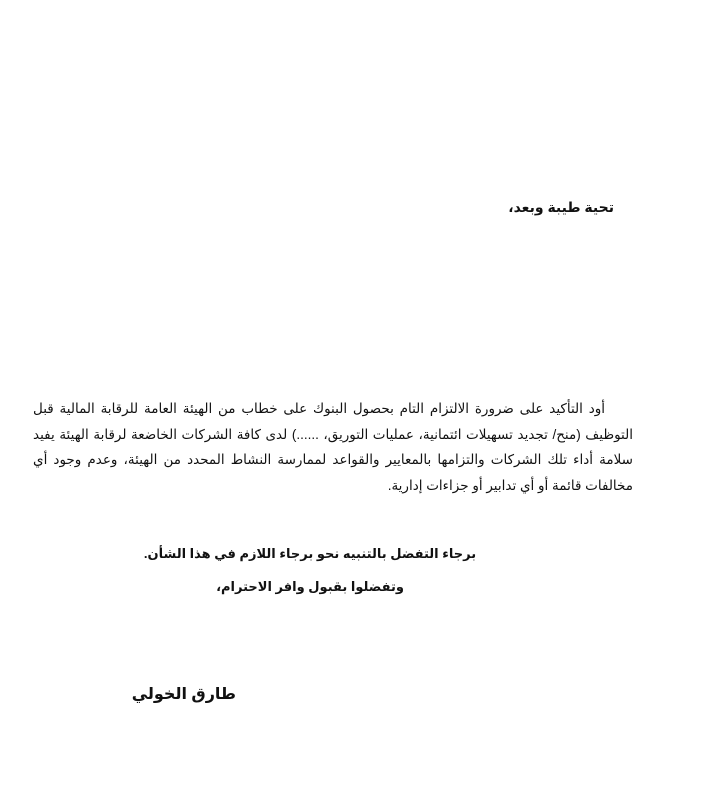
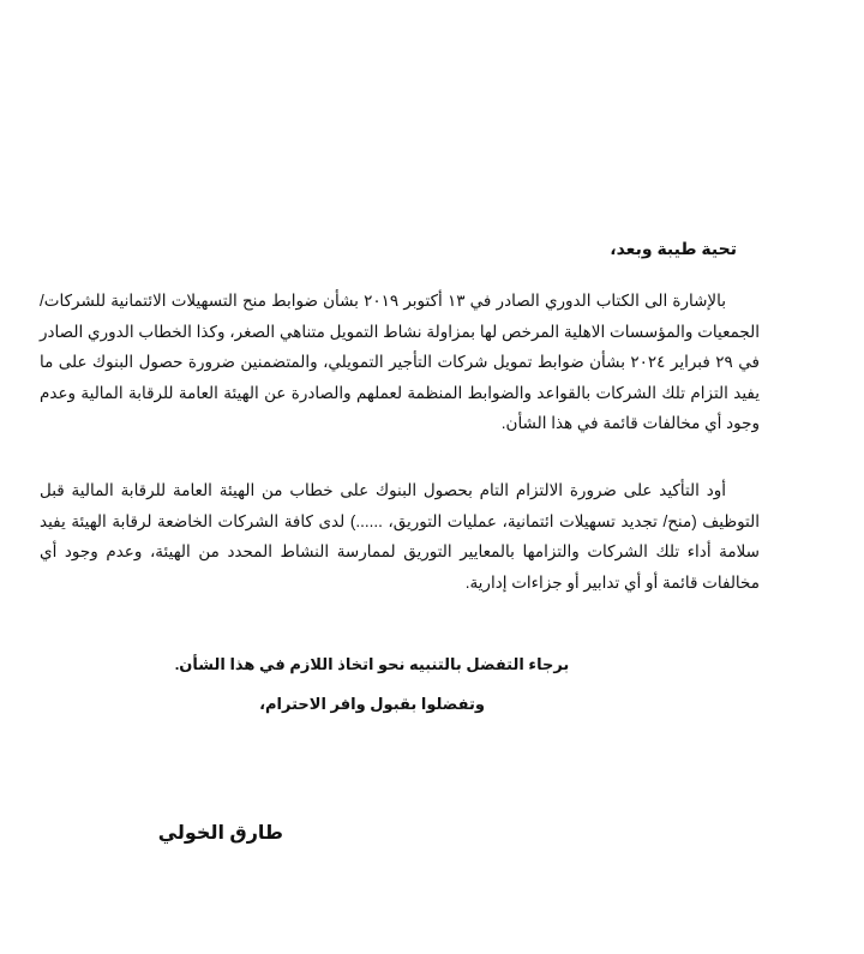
  تحية طيبة وبعد،
+ بالإشارة الى الكتاب الدوري الصادر في ١٣ أكتوبر ٢٠١٩ بشأن ضوابط منح التسهيلات الائتمانية للشركات/ الجمعيات والمؤسسات الاهلية المرخص لها بمزاولة نشاط التمويل متناهي الصغر، وكذا الخطاب الدوري الصادر في ٢٩ فبراير ٢٠٢٤ بشأن ضوابط تمويل شركات التأجير التمويلي، والمتضمنين ضرورة حصول البنوك على ما يفيد التزام تلك الشركات بالقواعد والضوابط المنظمة لعملهم والصادرة عن الهيئة العامة للرقابة المالية وعدم وجود أي مخالفات قائمة في هذا الشأن.
- أود التأكيد على ضرورة الالتزام التام بحصول البنوك على خطاب من الهيئة العامة للرقابة المالية قبل التوظيف (منح/ تجديد تسهيلات ائتمانية، عمليات التوريق، ......) لدى كافة الشركات الخاضعة لرقابة الهيئة يفيد سلامة أداء تلك الشركات والتزامها بالمعايير والقواعد لممارسة النشاط المحدد من الهيئة، وعدم وجود أي مخالفات قائمة أو أي تدابير أو جزاءات إدارية.
+ أود التأكيد على ضرورة الالتزام التام بحصول البنوك على خطاب من الهيئة العامة للرقابة المالية قبل التوظيف (منح/ تجديد تسهيلات ائتمانية، عمليات التوريق، ......) لدى كافة الشركات الخاضعة لرقابة الهيئة يفيد سلامة أداء تلك الشركات والتزامها بالمعايير التوريق لممارسة النشاط المحدد من الهيئة، وعدم وجود أي مخالفات قائمة أو أي تدابير أو جزاءات إدارية.
- برجاء التفضل بالتنبيه نحو برجاء اللازم في هذا الشأن.
+ برجاء التفضل بالتنبيه نحو اتخاذ اللازم في هذا الشأن.
  وتفضلوا بقبول وافر الاحترام،
  طارق الخولي
